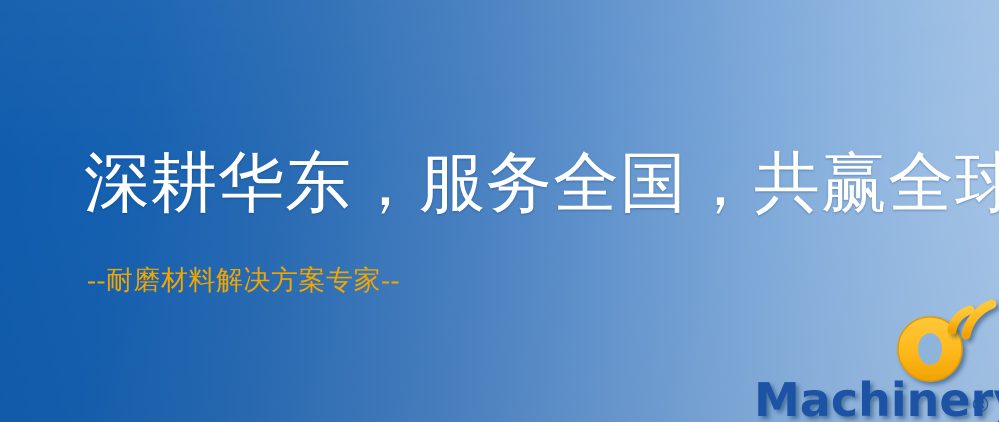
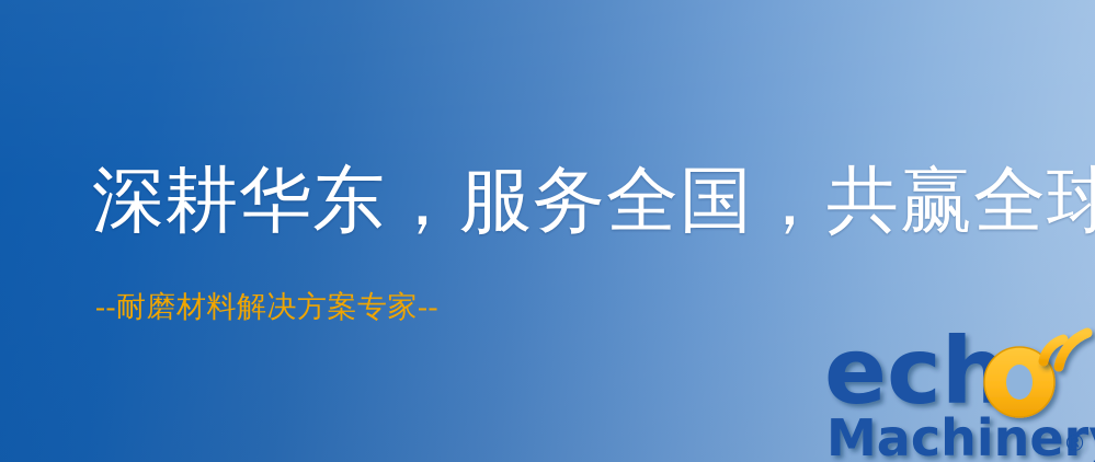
  深耕华东，服务全国，共赢全球
  --耐磨材料解决方案专家--
+ ech
  Machiner
  ®
